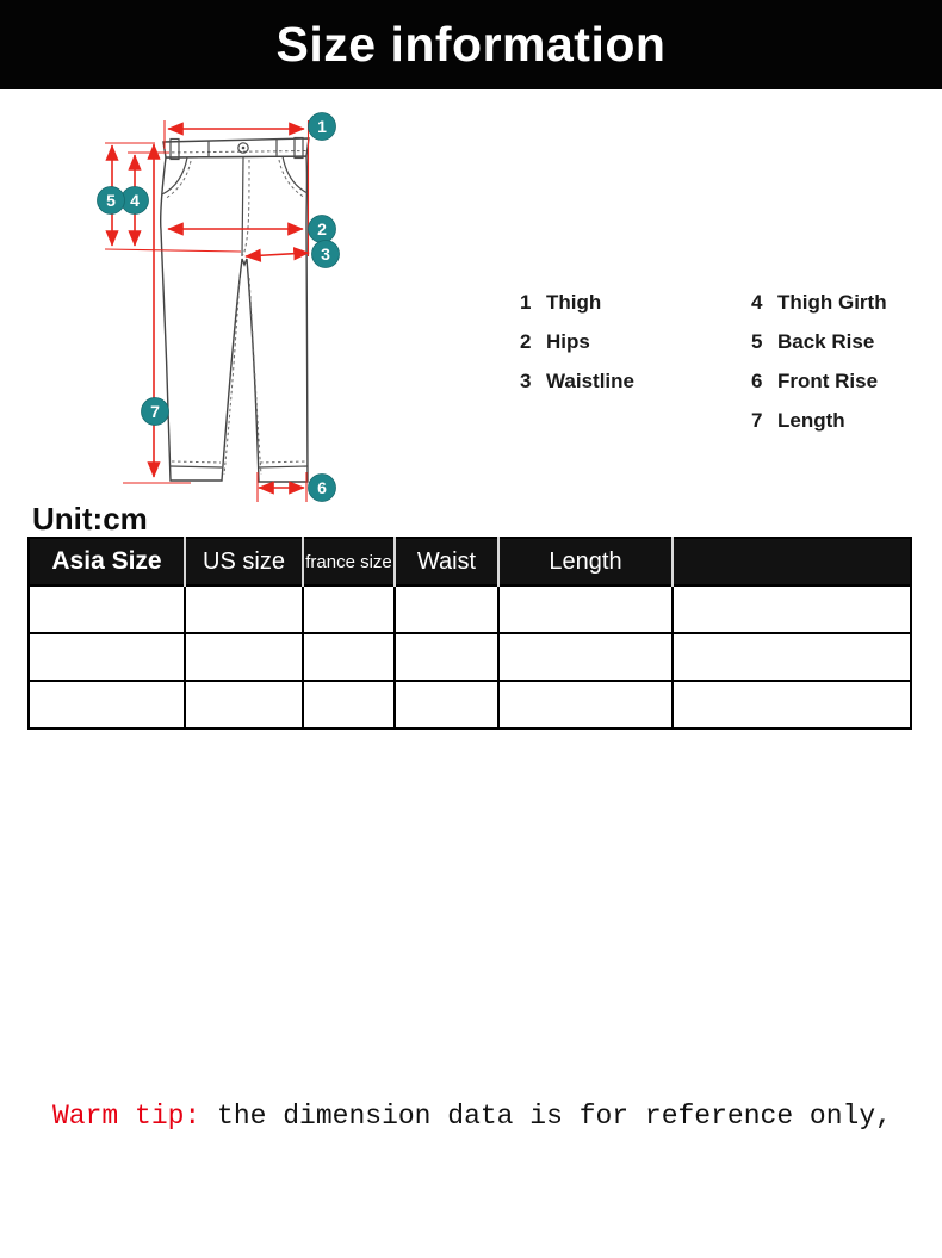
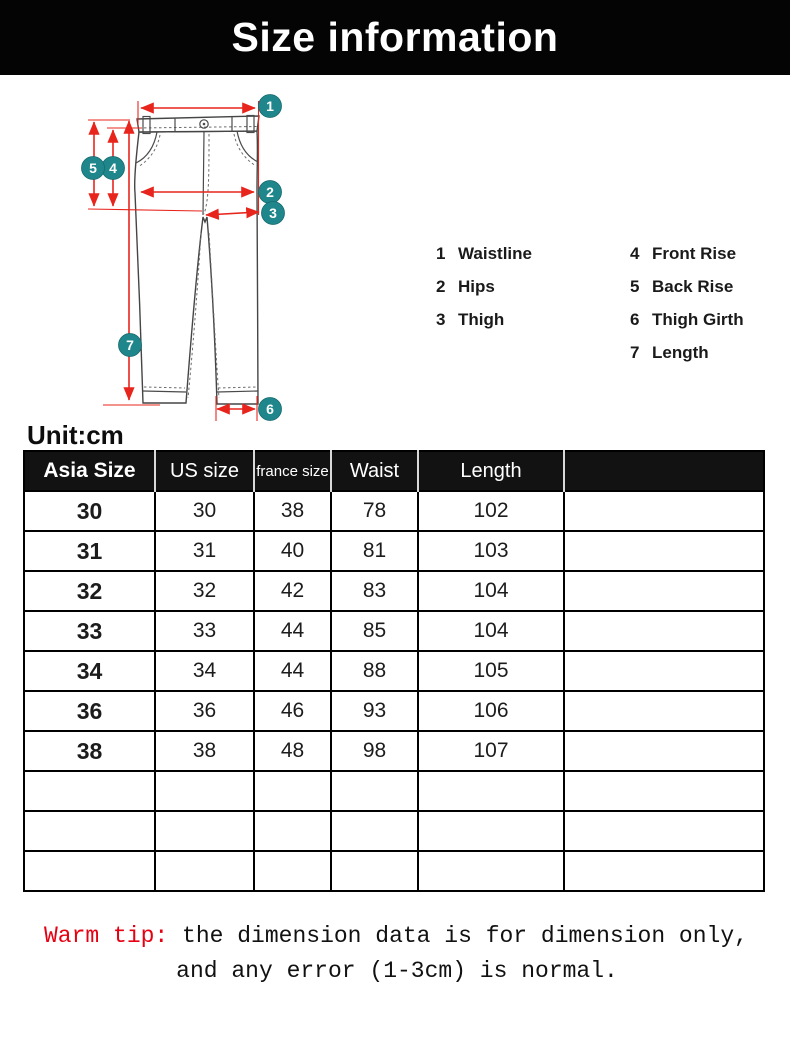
  Size information
  1
  2
  3
  4
  5
  6
  7
  1
- Thigh
+ Waistline
  2
  Hips
  3
- Waistline
+ Thigh
  4
- Thigh Girth
+ Front Rise
  5
  Back Rise
  6
- Front Rise
+ Thigh Girth
  7
  Length
  Unit:cm
  Asia Size	US size	france size	Waist	Length
+ 30	30	38	78	102
+ 31	31	40	81	103
+ 32	32	42	83	104
+ 33	33	44	85	104
+ 34	34	44	88	105
+ 36	36	46	93	106
+ 38	38	48	98	107
- Warm tip: the dimension data is for reference only,
+ Warm tip: the dimension data is for dimension only,
+ and any error (1-3cm) is normal.
